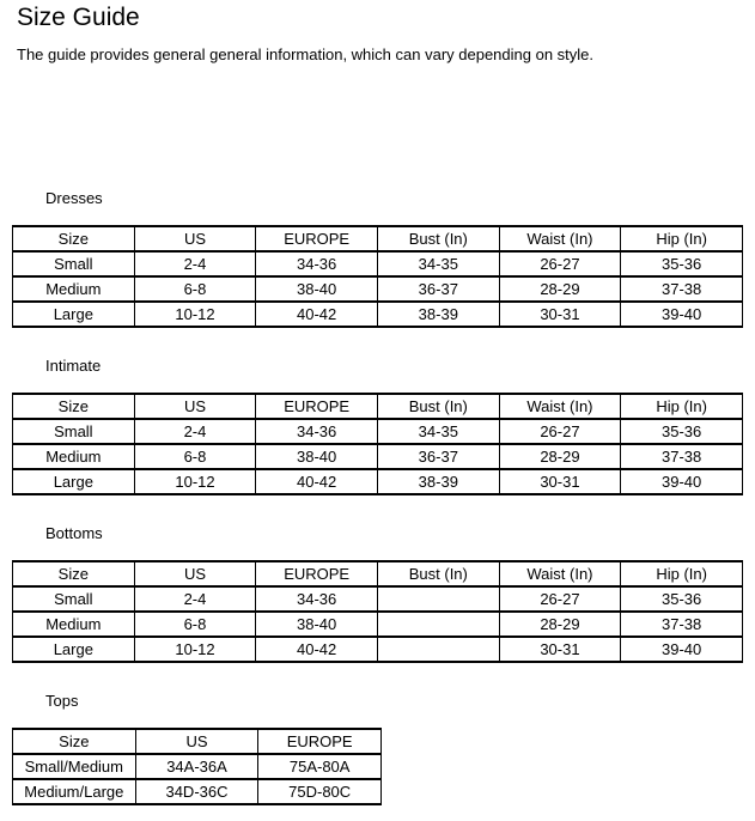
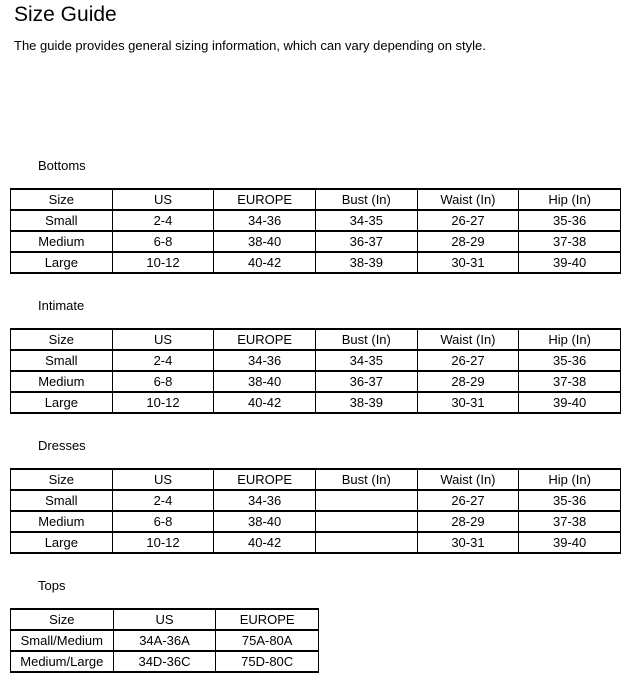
  Size Guide
- The guide provides general general information, which can vary depending on style.
+ The guide provides general sizing information, which can vary depending on style.
- Dresses
+ Bottoms
  Size	US	EUROPE	Bust (In)	Waist (In)	Hip (In)
  Small	2-4	34-36	34-35	26-27	35-36
  Medium	6-8	38-40	36-37	28-29	37-38
  Large	10-12	40-42	38-39	30-31	39-40
  Intimate
  Size	US	EUROPE	Bust (In)	Waist (In)	Hip (In)
  Small	2-4	34-36	34-35	26-27	35-36
  Medium	6-8	38-40	36-37	28-29	37-38
  Large	10-12	40-42	38-39	30-31	39-40
- Bottoms
+ Dresses
  Size	US	EUROPE	Bust (In)	Waist (In)	Hip (In)
  Small	2-4	34-36		26-27	35-36
  Medium	6-8	38-40		28-29	37-38
  Large	10-12	40-42		30-31	39-40
  Tops
  Size	US	EUROPE
  Small/Medium	34A-36A	75A-80A
  Medium/Large	34D-36C	75D-80C
